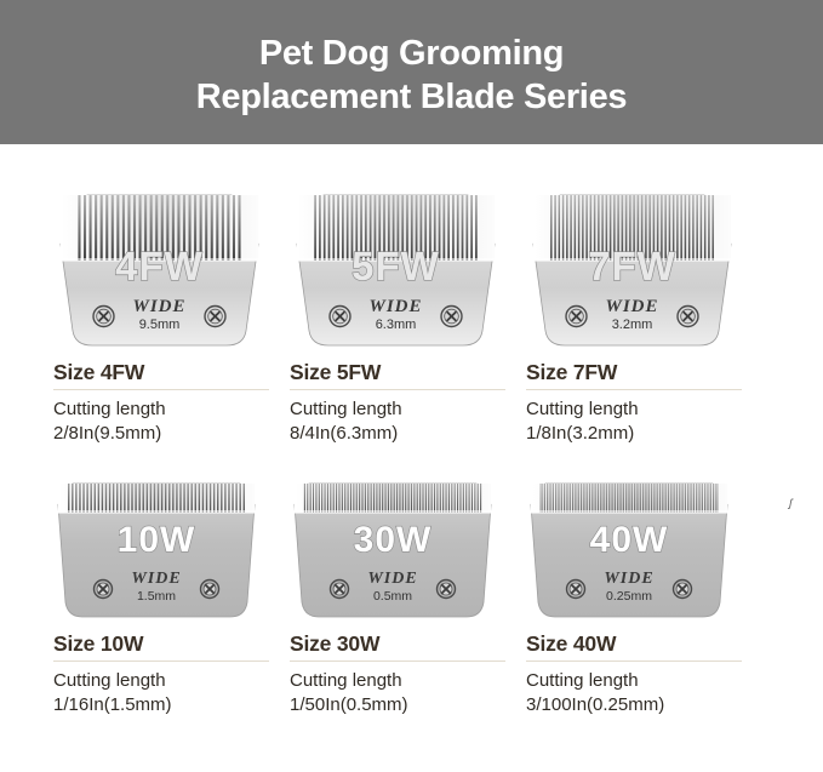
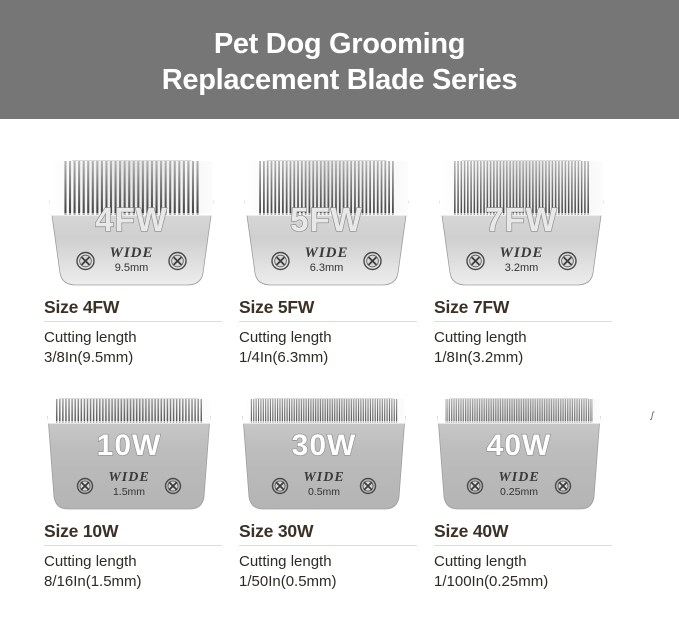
  Pet Dog Grooming
  Replacement Blade Series
  4FW
  WIDE
  9.5mm
  Size 4FW
  Cutting length
- 2/8In(9.5mm)
+ 3/8In(9.5mm)
  5FW
  WIDE
  6.3mm
  Size 5FW
  Cutting length
- 8/4In(6.3mm)
+ 1/4In(6.3mm)
  7FW
  WIDE
  3.2mm
  Size 7FW
  Cutting length
  1/8In(3.2mm)
  10W
  WIDE
  1.5mm
  Size 10W
  Cutting length
- 1/16In(1.5mm)
+ 8/16In(1.5mm)
  30W
  WIDE
  0.5mm
  Size 30W
  Cutting length
  1/50In(0.5mm)
  40W
  WIDE
  0.25mm
  Size 40W
  Cutting length
- 3/100In(0.25mm)
+ 1/100In(0.25mm)
  ʃ
